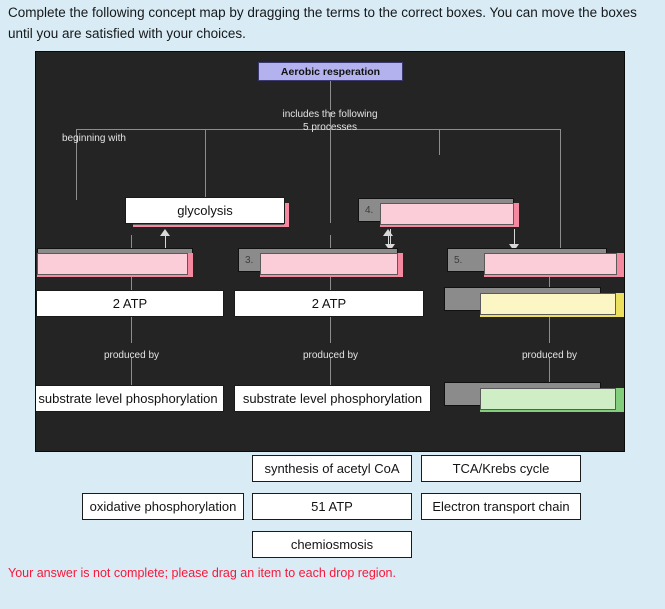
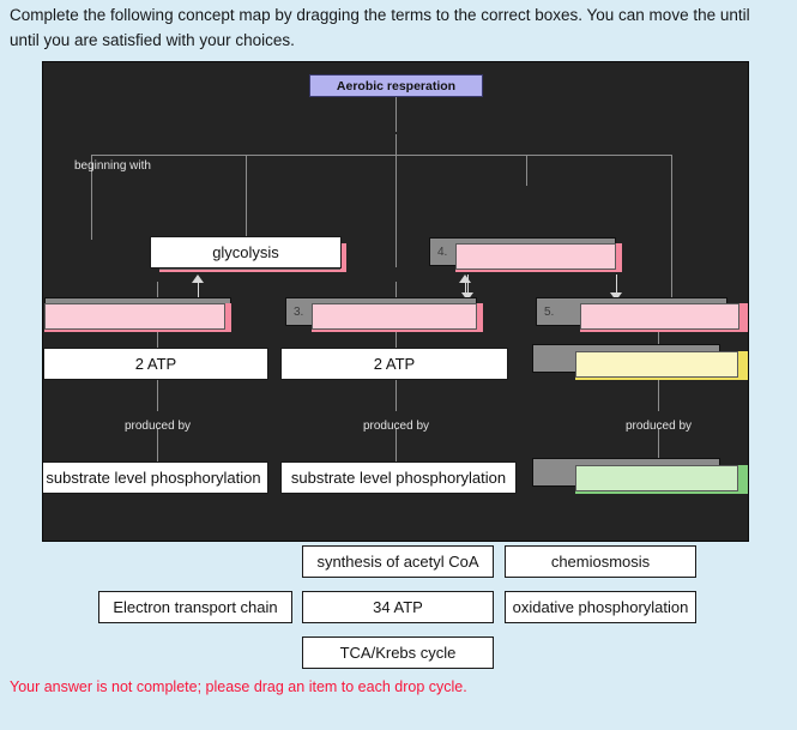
- Complete the following concept map by dragging the terms to the correct boxes. You can move the boxes until you are satisfied with your choices.
+ Complete the following concept map by dragging the terms to the correct boxes. You can move the until until you are satisfied with your choices.
- includes the following
- 5 processes
  beginning with
  produced by
  produced by
  produced by
  Aerobic resperation
  glycolysis
  4.
  3.
  5.
  2 ATP
  2 ATP
  substrate level phosphorylation
  substrate level phosphorylation
  synthesis of acetyl CoA
- TCA/Krebs cycle
+ chemiosmosis
- oxidative phosphorylation
+ Electron transport chain
- 51 ATP
+ 34 ATP
- Electron transport chain
+ oxidative phosphorylation
- chemiosmosis
+ TCA/Krebs cycle
- Your answer is not complete; please drag an item to each drop region.
+ Your answer is not complete; please drag an item to each drop cycle.
